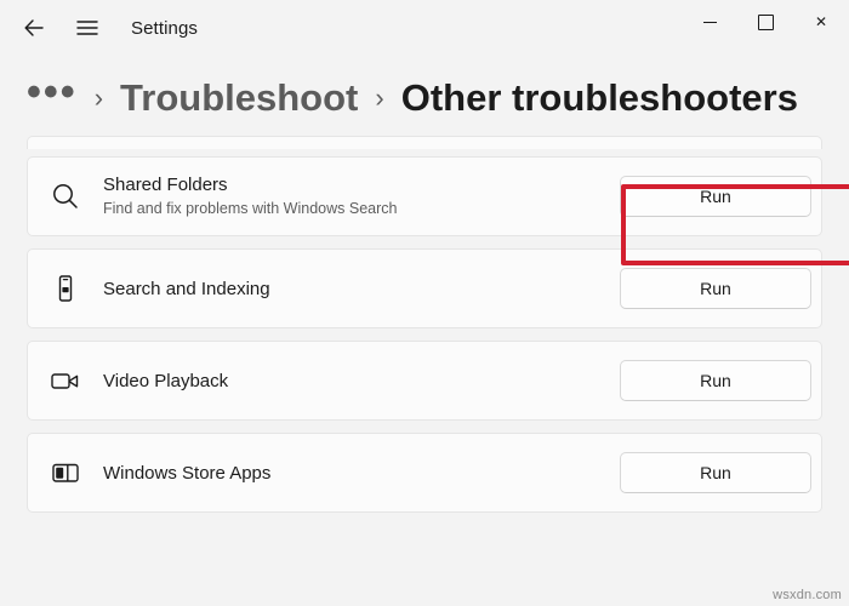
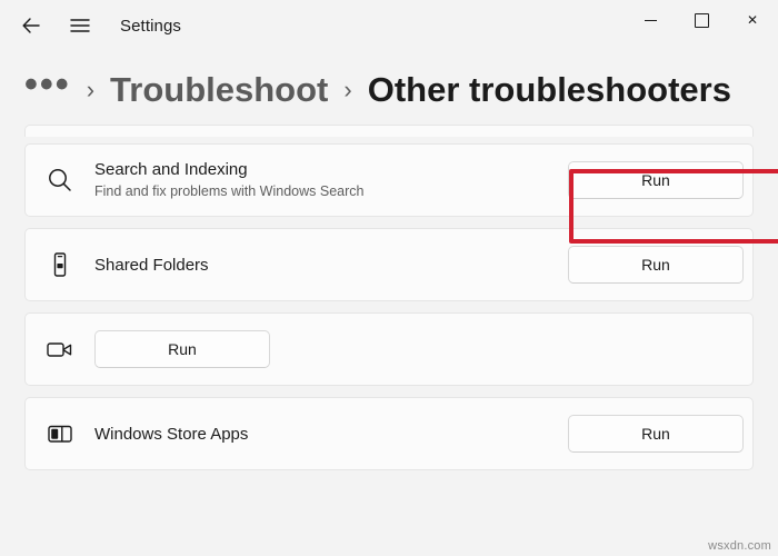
  Settings
  ✕
  •••
  ›
  Troubleshoot
  ›
  Other troubleshooters
- Shared Folders
+ Search and Indexing
  Find and fix problems with Windows Search
  Run
- Search and Indexing
+ Shared Folders
  Run
- Video Playback
  Run
  Windows Store Apps
  Run
  wsxdn.com
